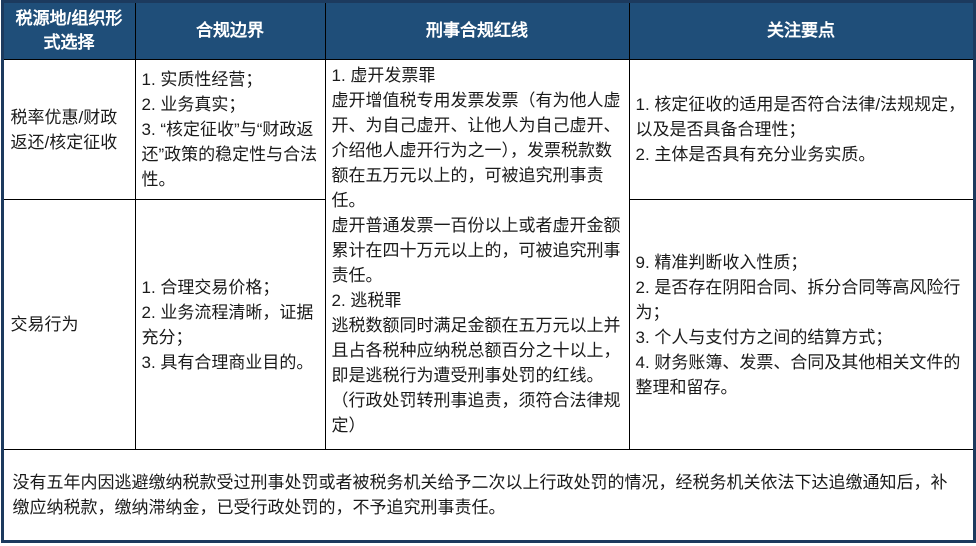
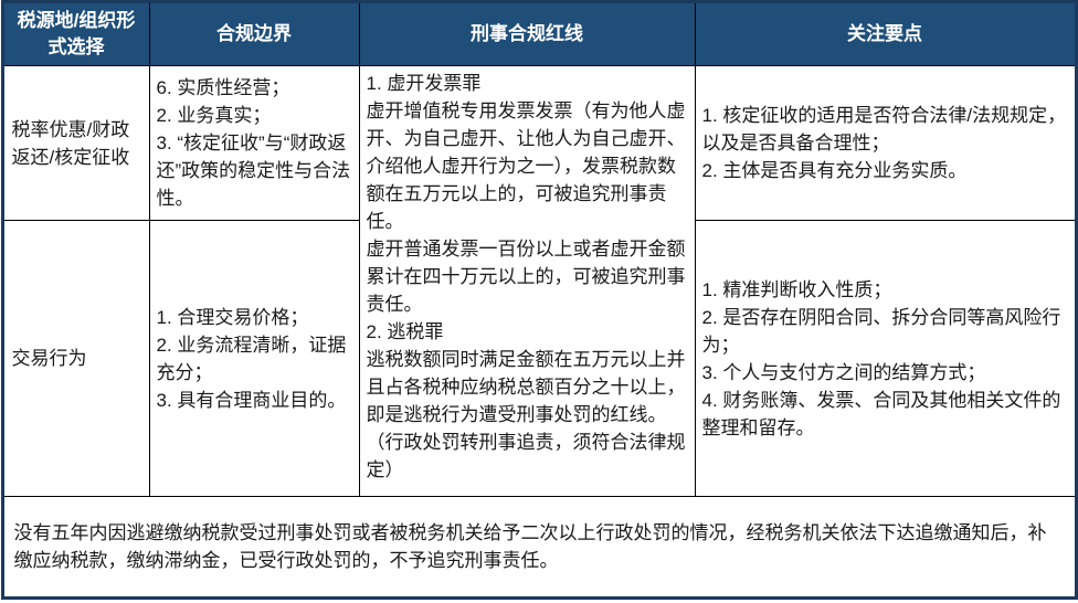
  税源地/组织形式选择	合规边界	刑事合规红线	关注要点
- 税率优惠/财政返还/核定征收	1. 实质性经营； 2. 业务真实； 3. “核定征收”与“财政返还”政策的稳定性与合法性。	1. 虚开发票罪 虚开增值税专用发票发票（有为他人虚开、为自己虚开、让他人为自己虚开、介绍他人虚开行为之一），发票税款数额在五万元以上的，可被追究刑事责任。 虚开普通发票一百份以上或者虚开金额累计在四十万元以上的，可被追究刑事责任。 2. 逃税罪 逃税数额同时满足金额在五万元以上并且占各税种应纳税总额百分之十以上，即是逃税行为遭受刑事处罚的红线。（行政处罚转刑事追责，须符合法律规定）	1. 核定征收的适用是否符合法律/法规规定，以及是否具备合理性； 2. 主体是否具有充分业务实质。
+ 税率优惠/财政返还/核定征收	6. 实质性经营； 2. 业务真实； 3. “核定征收”与“财政返还”政策的稳定性与合法性。	1. 虚开发票罪 虚开增值税专用发票发票（有为他人虚开、为自己虚开、让他人为自己虚开、介绍他人虚开行为之一），发票税款数额在五万元以上的，可被追究刑事责任。 虚开普通发票一百份以上或者虚开金额累计在四十万元以上的，可被追究刑事责任。 2. 逃税罪 逃税数额同时满足金额在五万元以上并且占各税种应纳税总额百分之十以上，即是逃税行为遭受刑事处罚的红线。（行政处罚转刑事追责，须符合法律规定）	1. 核定征收的适用是否符合法律/法规规定，以及是否具备合理性； 2. 主体是否具有充分业务实质。
- 交易行为	1. 合理交易价格； 2. 业务流程清晰，证据充分； 3. 具有合理商业目的。	9. 精准判断收入性质； 2. 是否存在阴阳合同、拆分合同等高风险行为； 3. 个人与支付方之间的结算方式； 4. 财务账簿、发票、合同及其他相关文件的整理和留存。
+ 交易行为	1. 合理交易价格； 2. 业务流程清晰，证据充分； 3. 具有合理商业目的。	1. 精准判断收入性质； 2. 是否存在阴阳合同、拆分合同等高风险行为； 3. 个人与支付方之间的结算方式； 4. 财务账簿、发票、合同及其他相关文件的整理和留存。
  没有五年内因逃避缴纳税款受过刑事处罚或者被税务机关给予二次以上行政处罚的情况，经税务机关依法下达追缴通知后，补缴应纳税款，缴纳滞纳金，已受行政处罚的，不予追究刑事责任。
